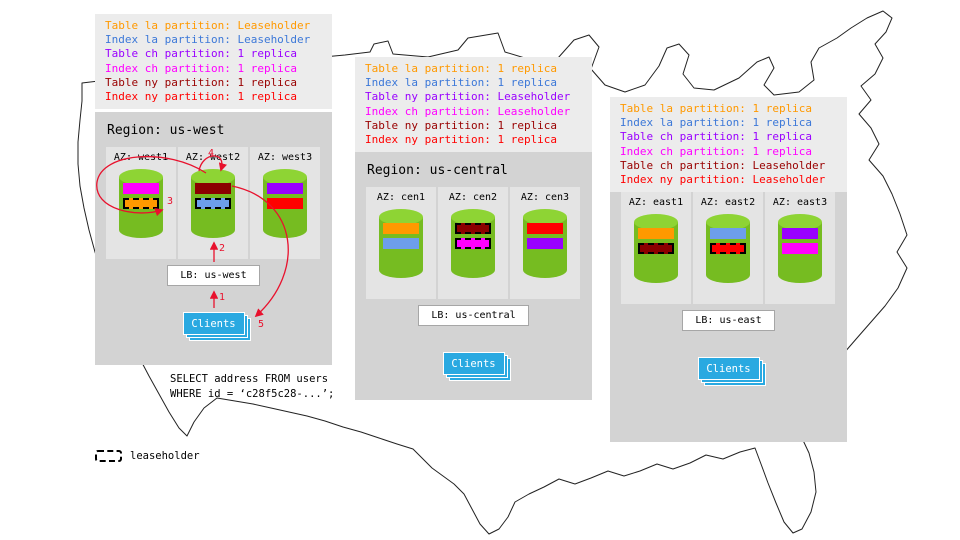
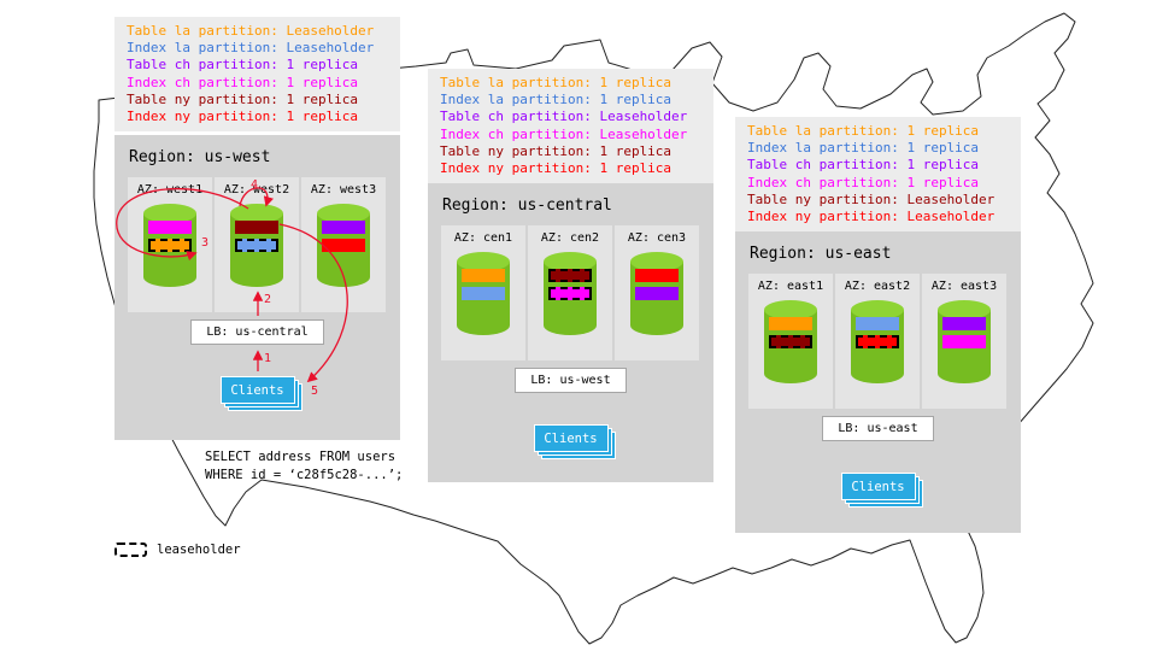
  Table la partition: Leaseholder
  Index la partition: Leaseholder
  Table ch partition: 1 replica
  Index ch partition: 1 replica
  Table ny partition: 1 replica
  Index ny partition: 1 replica
  Table la partition: 1 replica
  Index la partition: 1 replica
- Table ny partition: Leaseholder
+ Table ch partition: Leaseholder
  Index ch partition: Leaseholder
  Table ny partition: 1 replica
  Index ny partition: 1 replica
  Table la partition: 1 replica
  Index la partition: 1 replica
  Table ch partition: 1 replica
  Index ch partition: 1 replica
- Table ch partition: Leaseholder
+ Table ny partition: Leaseholder
  Index ny partition: Leaseholder
  Region: us-west
  AZ: wes
  AZ: wst2
  AZ: west3
- LB: us-west
+ LB: us-central
  Clients
  Region: us-central
  AZ: cen1
  AZ: cen2
  AZ: cen3
- LB: us-central
+ LB: us-west
  Clients
+ Region: us-east
  AZ: east1
  AZ: east2
  AZ: east3
  LB: us-east
  Clients
  SELECT address FROM users
  WHERE id = ‘c28f5c28-...’;
  leaseholder
  1
  2
  3
  4
  5
